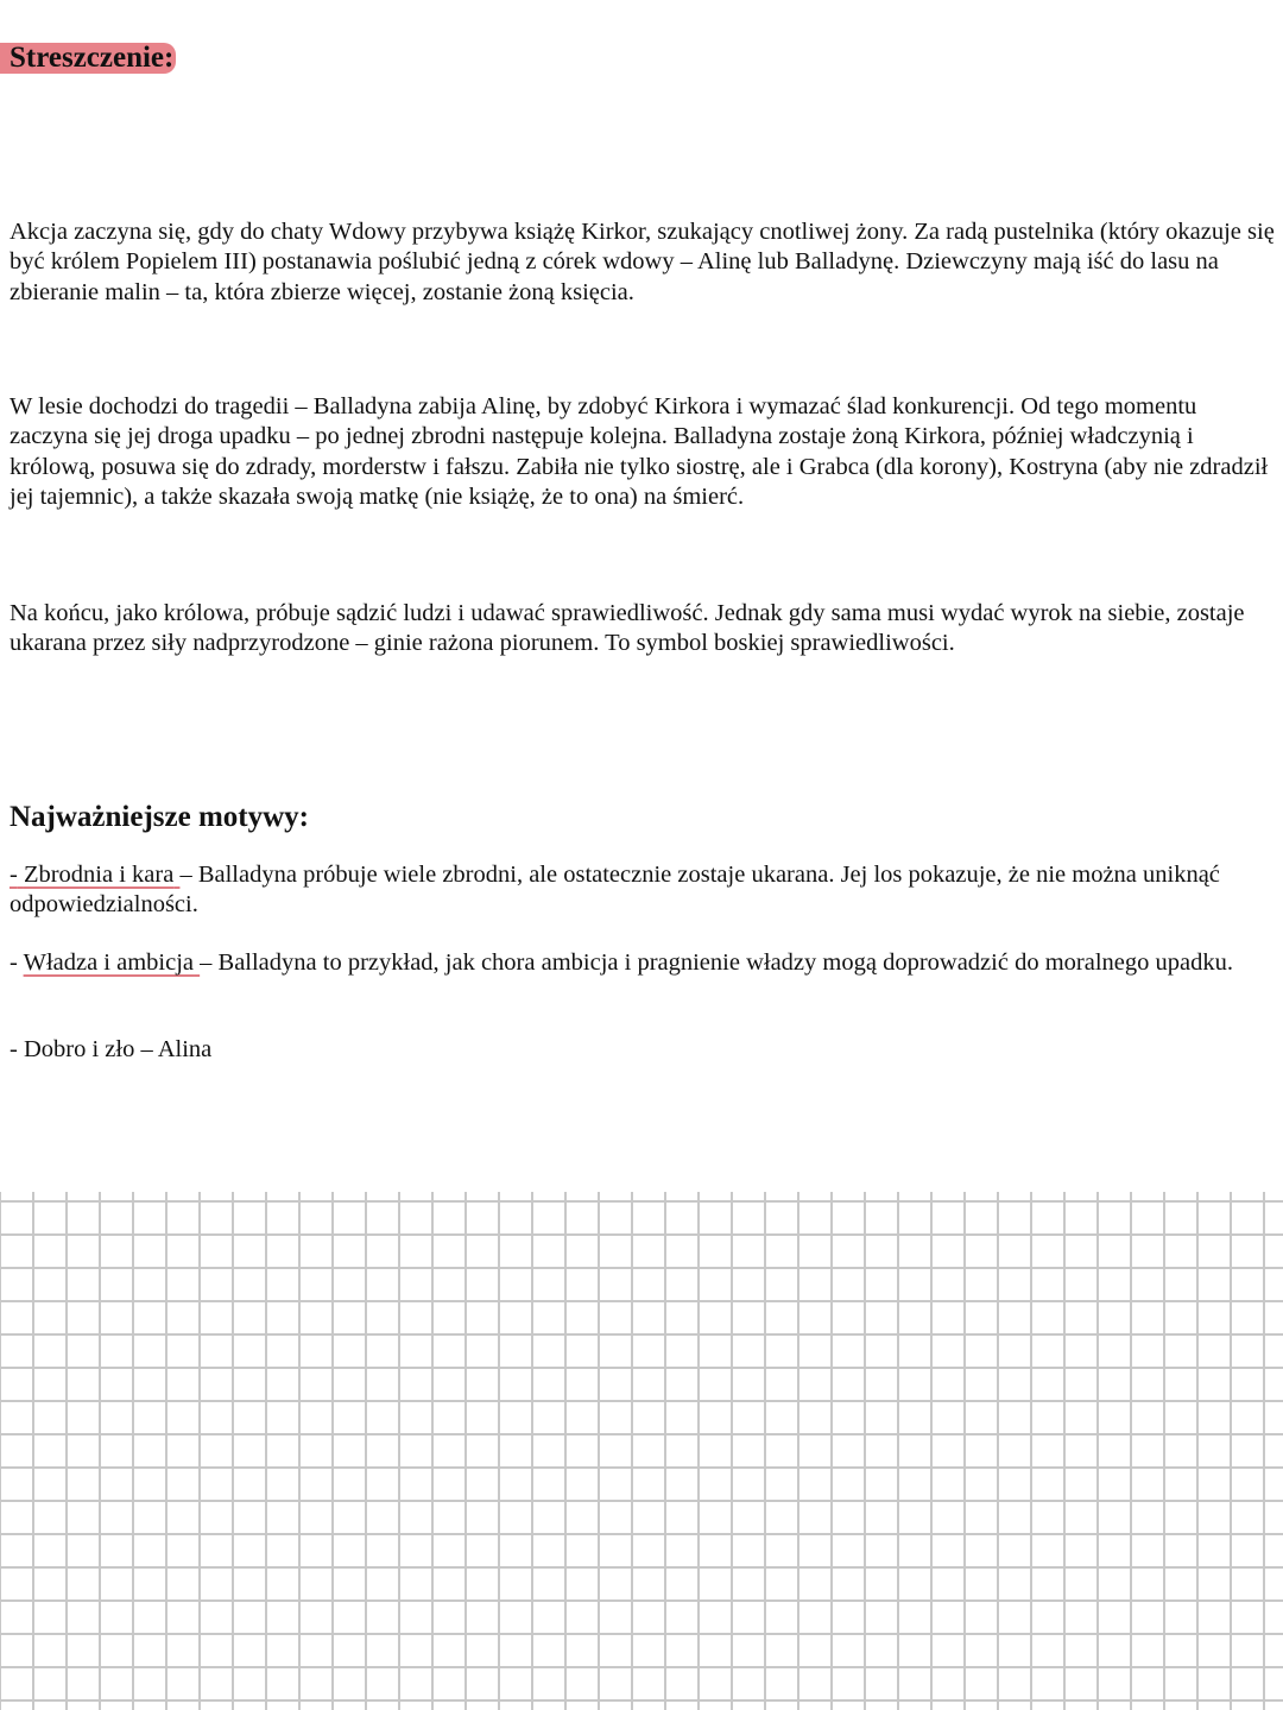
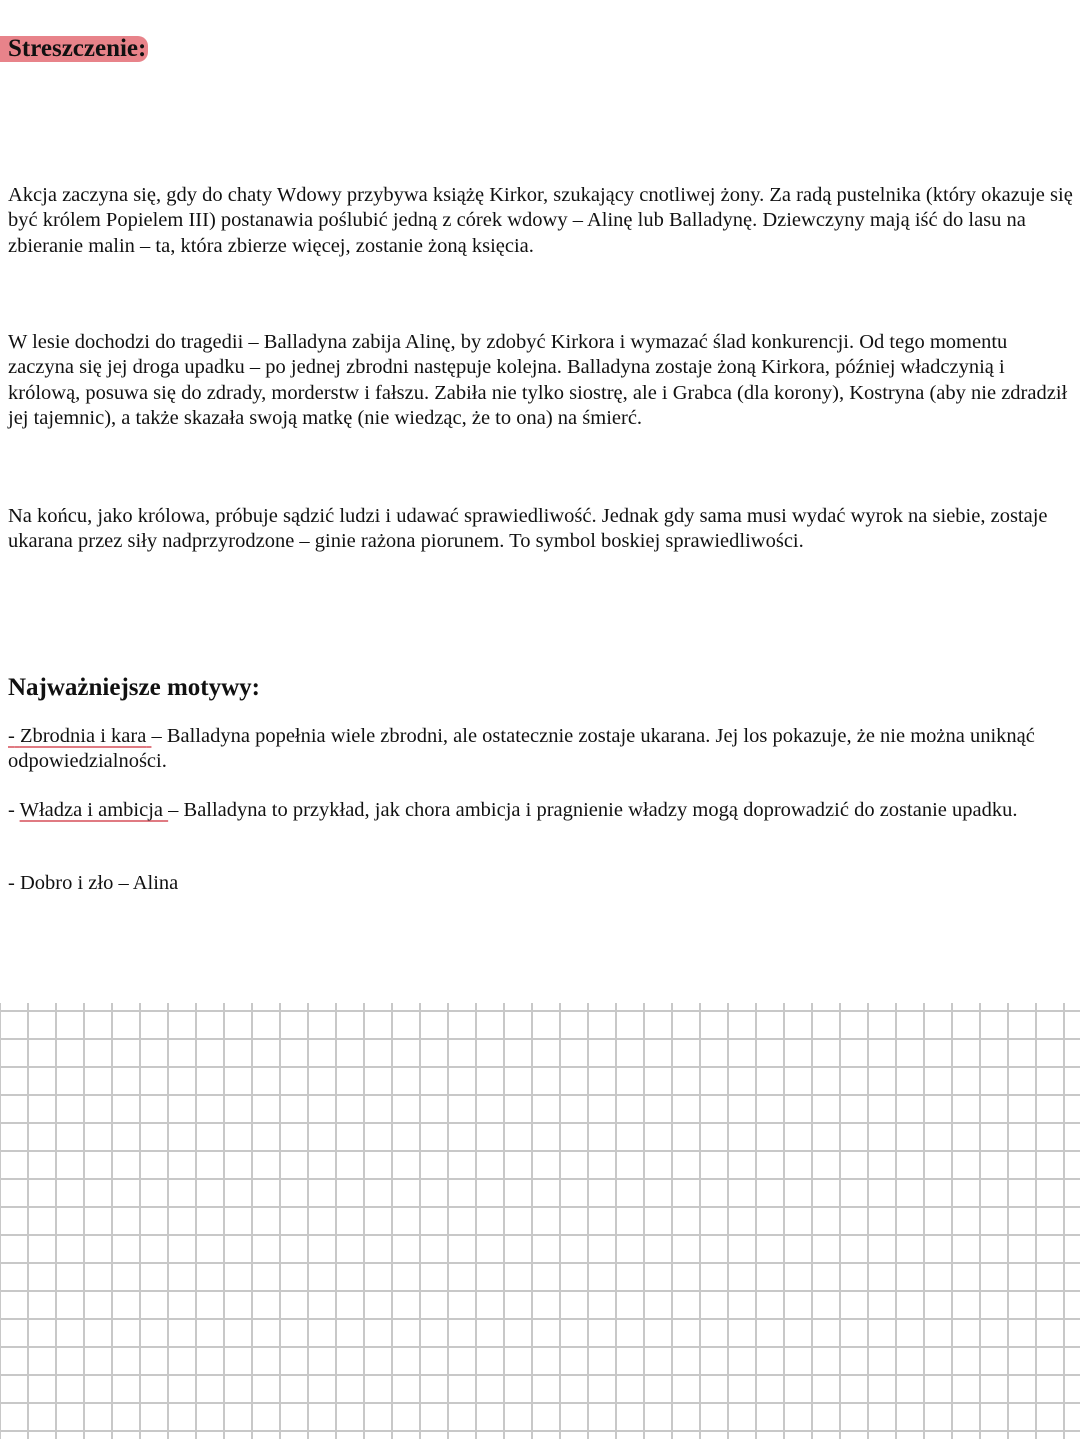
  Streszczenie:
  Akcja zaczyna się, gdy do chaty Wdowy przybywa książę Kirkor, szukający cnotliwej żony. Za radą pustelnika (który okazuje się być królem Popielem III) postanawia poślubić jedną z córek wdowy – Alinę lub Balladynę. Dziewczyny mają iść do lasu na zbieranie malin – ta, która zbierze więcej, zostanie żoną księcia.
- W lesie dochodzi do tragedii – Balladyna zabija Alinę, by zdobyć Kirkora i wymazać ślad konkurencji. Od tego momentu zaczyna się jej droga upadku – po jednej zbrodni następuje kolejna. Balladyna zostaje żoną Kirkora, później władczynią i królową, posuwa się do zdrady, morderstw i fałszu. Zabiła nie tylko siostrę, ale i Grabca (dla korony), Kostryna (aby nie zdradził jej tajemnic), a także skazała swoją matkę (nie książę, że to ona) na śmierć.
+ W lesie dochodzi do tragedii – Balladyna zabija Alinę, by zdobyć Kirkora i wymazać ślad konkurencji. Od tego momentu zaczyna się jej droga upadku – po jednej zbrodni następuje kolejna. Balladyna zostaje żoną Kirkora, później władczynią i królową, posuwa się do zdrady, morderstw i fałszu. Zabiła nie tylko siostrę, ale i Grabca (dla korony), Kostryna (aby nie zdradził jej tajemnic), a także skazała swoją matkę (nie wiedząc, że to ona) na śmierć.
  Na końcu, jako królowa, próbuje sądzić ludzi i udawać sprawiedliwość. Jednak gdy sama musi wydać wyrok na siebie, zostaje ukarana przez siły nadprzyrodzone – ginie rażona piorunem. To symbol boskiej sprawiedliwości.
  Najważniejsze motywy:
- - Zbrodnia i kara – Balladyna próbuje wiele zbrodni, ale ostatecznie zostaje ukarana. Jej los pokazuje, że nie można uniknąć odpowiedzialności.
+ - Zbrodnia i kara – Balladyna popełnia wiele zbrodni, ale ostatecznie zostaje ukarana. Jej los pokazuje, że nie można uniknąć odpowiedzialności.
- - Władza i ambicja – Balladyna to przykład, jak chora ambicja i pragnienie władzy mogą doprowadzić do moralnego upadku.
+ - Władza i ambicja – Balladyna to przykład, jak chora ambicja i pragnienie władzy mogą doprowadzić do zostanie upadku.
  - Dobro i zło – Alina
